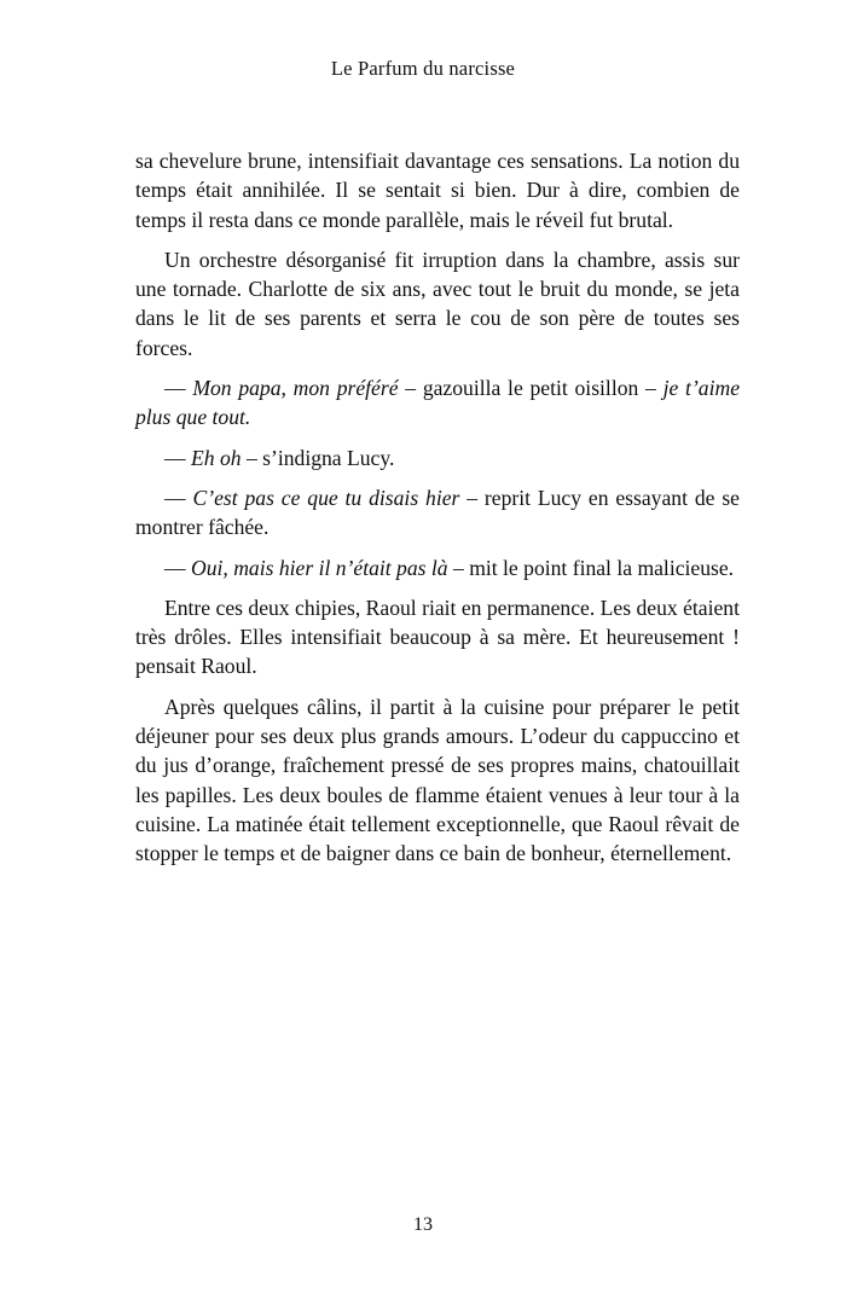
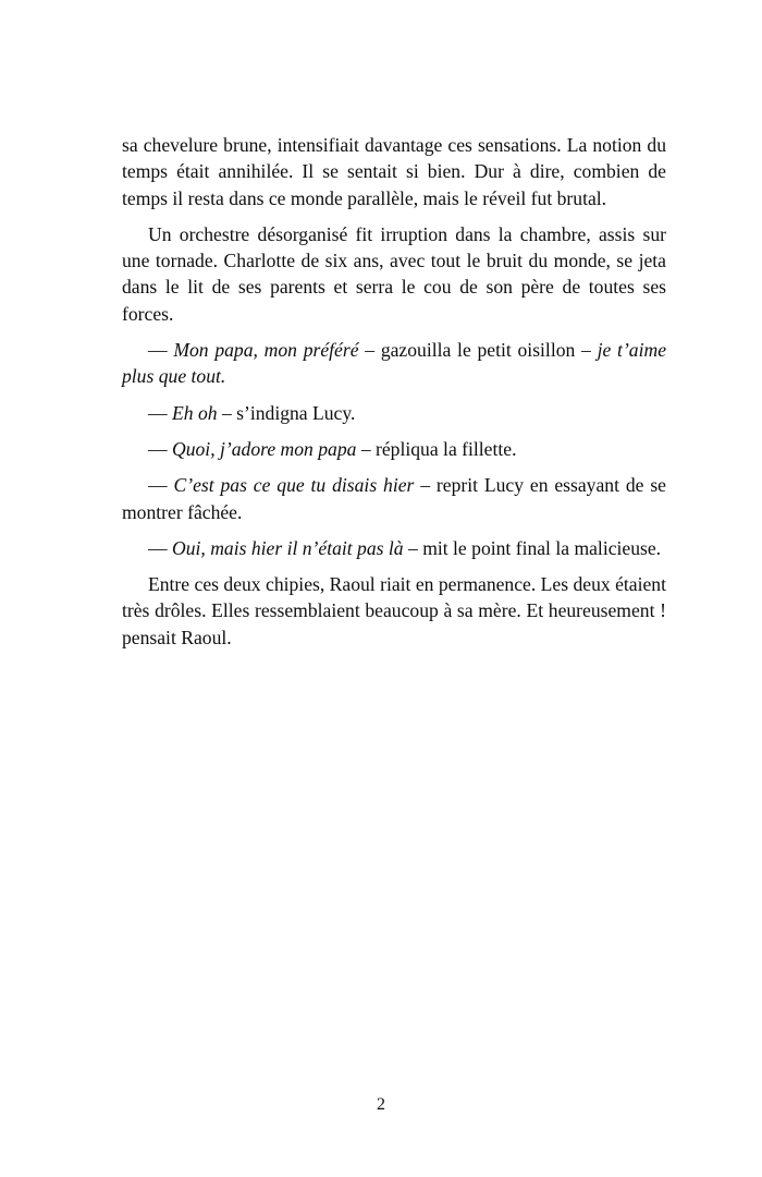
- Le Parfum du narcisse
  sa chevelure brune, intensifiait davantage ces sensations. La notion du temps était annihilée. Il se sentait si bien. Dur à dire, combien de temps il resta dans ce monde parallèle, mais le réveil fut brutal.
  Un orchestre désorganisé fit irruption dans la chambre, assis sur une tornade. Charlotte de six ans, avec tout le bruit du monde, se jeta dans le lit de ses parents et serra le cou de son père de toutes ses forces.
  — Mon papa, mon préféré – gazouilla le petit oisillon – je t’aime plus que tout.
  — Eh oh – s’indigna Lucy.
+ — Quoi, j’adore mon papa – répliqua la fillette.
  — C’est pas ce que tu disais hier – reprit Lucy en essayant de se montrer fâchée.
  — Oui, mais hier il n’était pas là – mit le point final la malicieuse.
- Entre ces deux chipies, Raoul riait en permanence. Les deux étaient très drôles. Elles intensifiait beaucoup à sa mère. Et heureusement ! pensait Raoul.
+ Entre ces deux chipies, Raoul riait en permanence. Les deux étaient très drôles. Elles ressemblaient beaucoup à sa mère. Et heureusement ! pensait Raoul.
- Après quelques câlins, il partit à la cuisine pour préparer le petit déjeuner pour ses deux plus grands amours. L’odeur du cappuccino et du jus d’orange, fraîchement pressé de ses propres mains, chatouillait les papilles. Les deux boules de flamme étaient venues à leur tour à la cuisine. La matinée était tellement exceptionnelle, que Raoul rêvait de stopper le temps et de baigner dans ce bain de bonheur, éternellement.
- 13
+ 2
